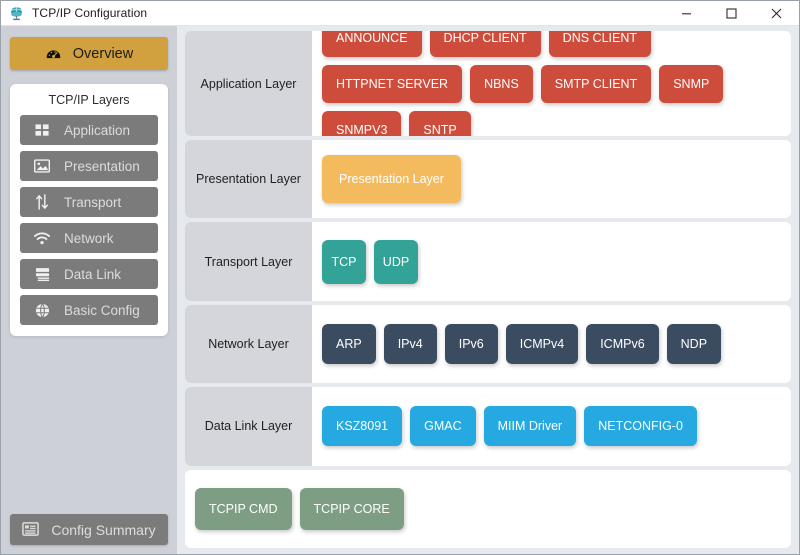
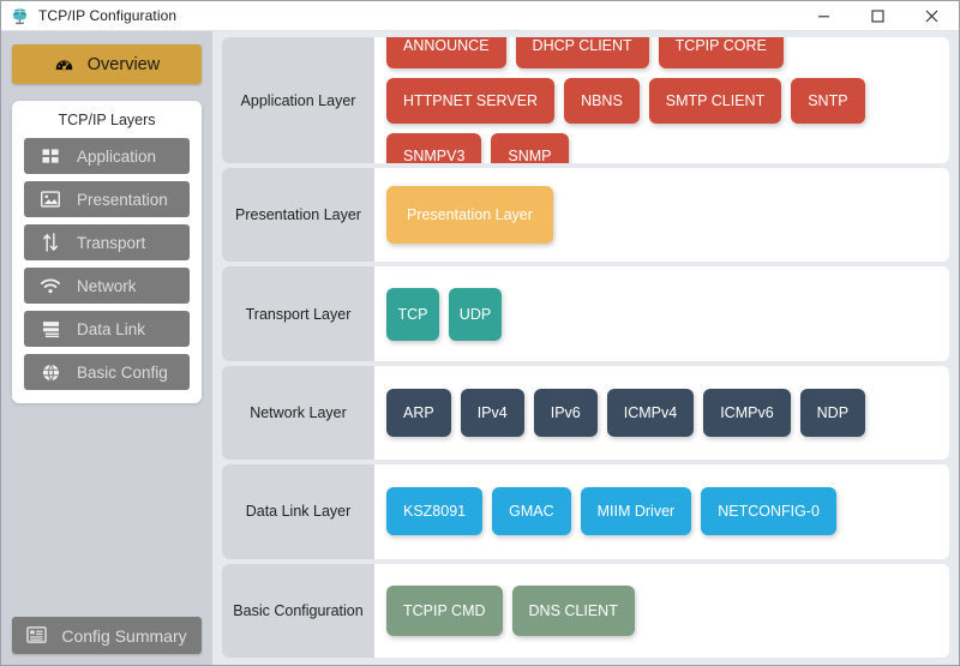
  TCP/IP Configuration
  Overview
  TCP/IP Layers
  Application
  Presentation
  Transport
  Network
  Data Link
  Basic Config
  Config Summary
  Application Layer
  ANNOUNCE
  DHCP CLIENT
- DNS CLIENT
+ TCPIP CORE
  HTTPNET SERVER
  NBNS
  SMTP CLIENT
- SNMP
+ SNTP
  SNMPV3
- SNTP
+ SNMP
  Presentation Layer
  Presentation Layer
  Transport Layer
  TCP
  UDP
  Network Layer
  ARP
  IPv4
  IPv6
  ICMPv4
  ICMPv6
  NDP
  Data Link Layer
  KSZ8091
  GMAC
  MIIM Driver
  NETCONFIG-0
+ Basic Configuration
  TCPIP CMD
- TCPIP CORE
+ DNS CLIENT
